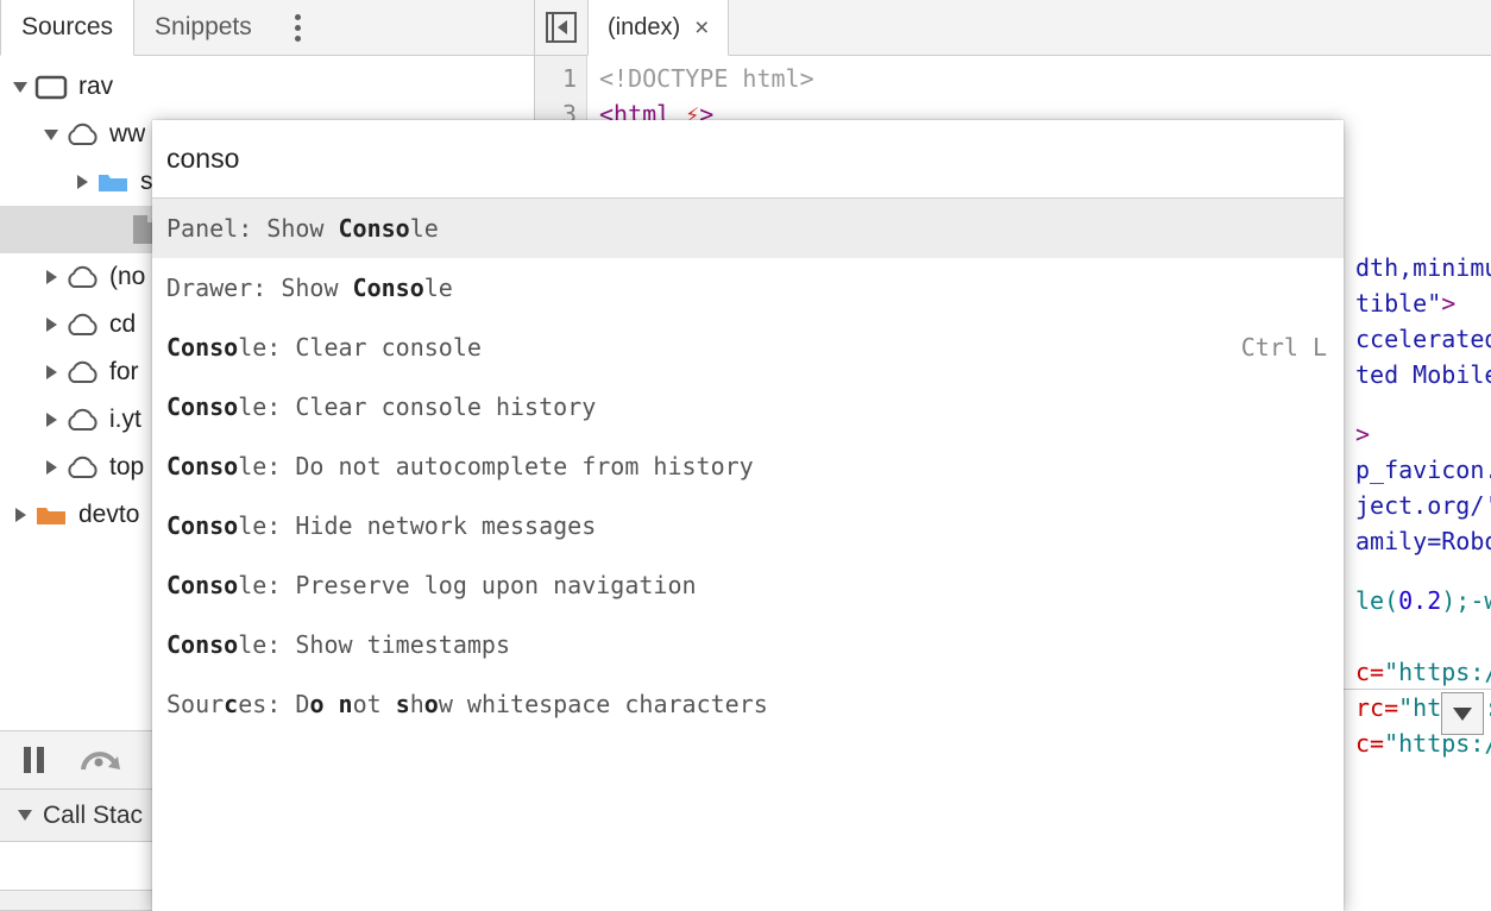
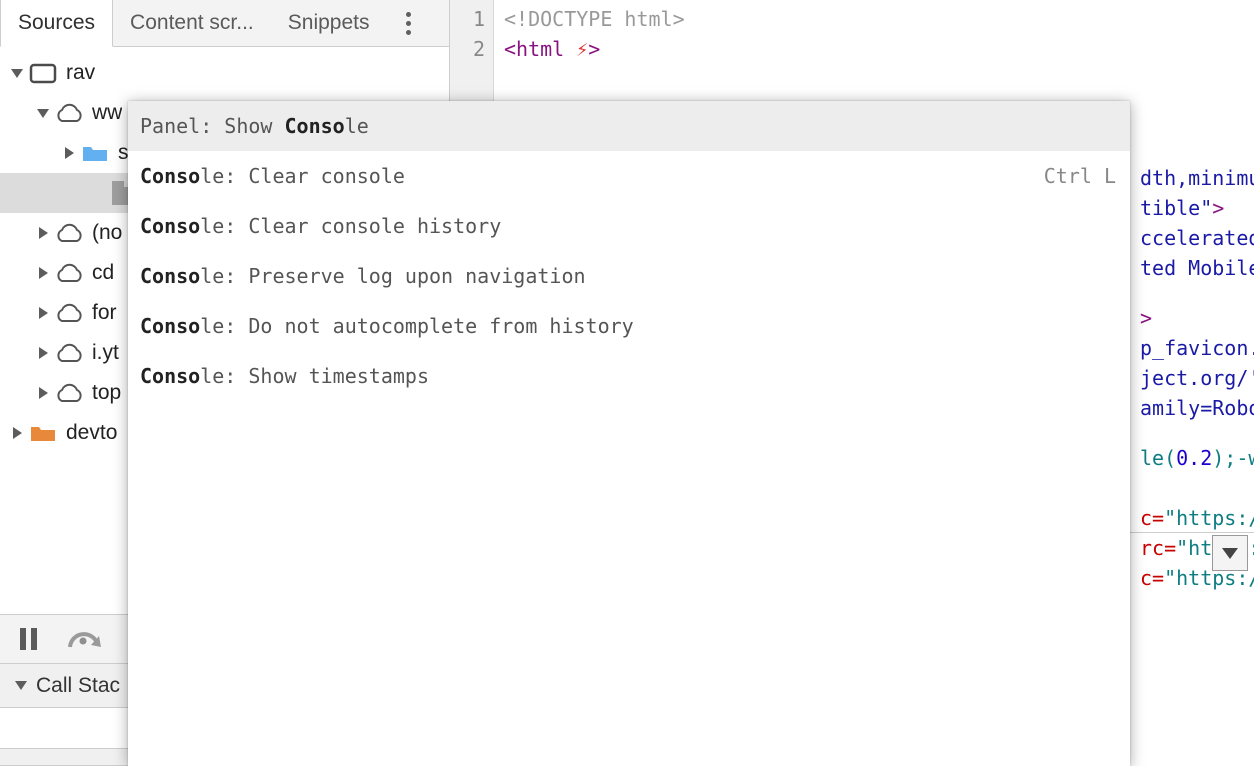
  Sources
+ Content scr...
  Snippets
  rav
  ww
  s
  (no
  cd
  for
  i.yt
  top
  devto
  Call Stac
- (index)
- ×
  1
- 3
+ 2
  <!DOCTYPE html>
  <html ⚡>
  dth,minim
  tible">
  ccelerate
  ted Mobil
  >
  p_favicon
  ject.org/
  amily=Rob
  le(0.2);-
  c="https:
  c="https:
- conso
  Panel: Show Console
- Drawer: Show Console
  Console: Clear console
  Ctrl L
  Console: Clear console history
- Console: Do not autocomplete from history
+ Console: Preserve log upon navigation
- Console: Hide network messages
- Console: Preserve log upon navigation
+ Console: Do not autocomplete from history
  Console: Show timestamps
- Sources: Do not show whitespace characters
